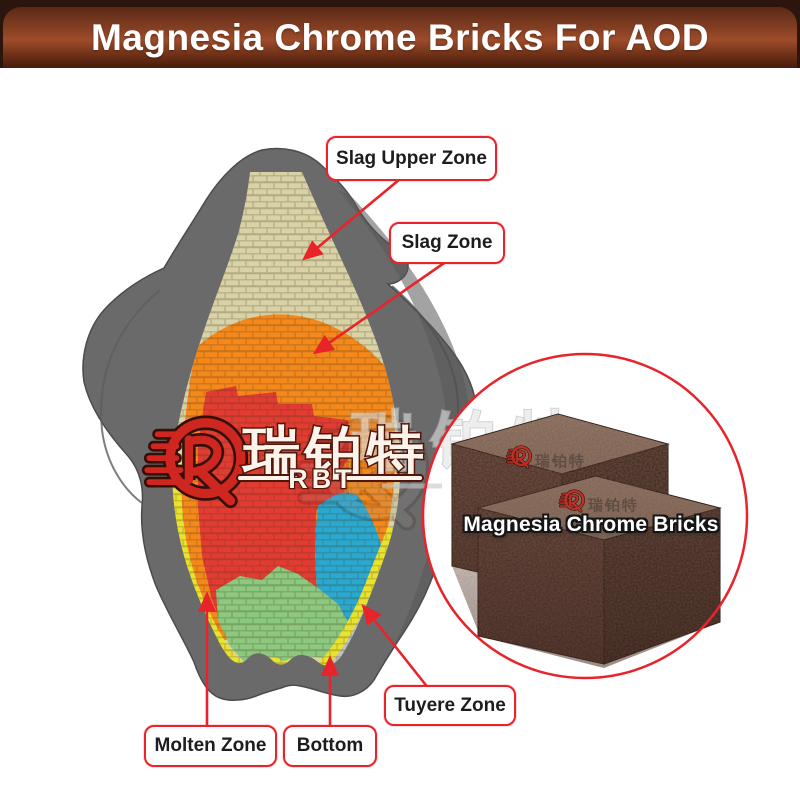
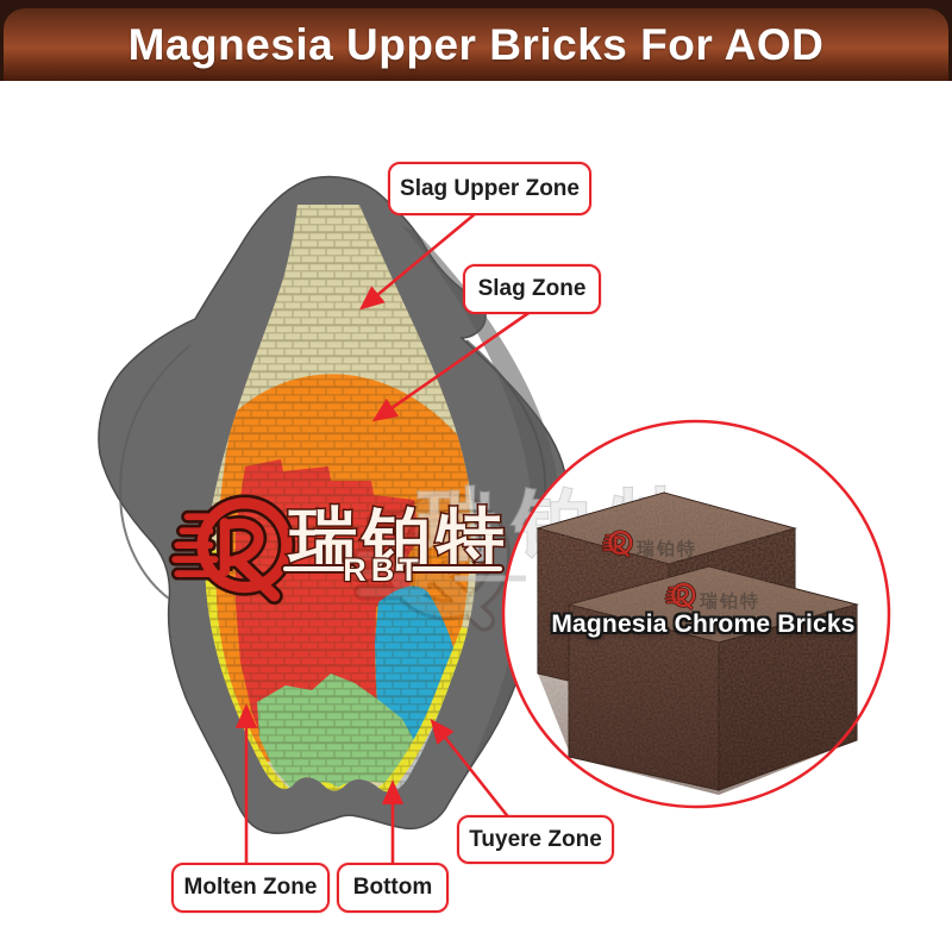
  瑞铂特
  RBT
  瑞铂特
  瑞铂特
- Magnesia Chrome Bricks For AOD
+ Magnesia Upper Bricks For AOD
  Slag Upper Zone
  Slag Zone
  Tuyere Zone
  Molten Zone
  Bottom
  Magnesia Chrome Bricks
